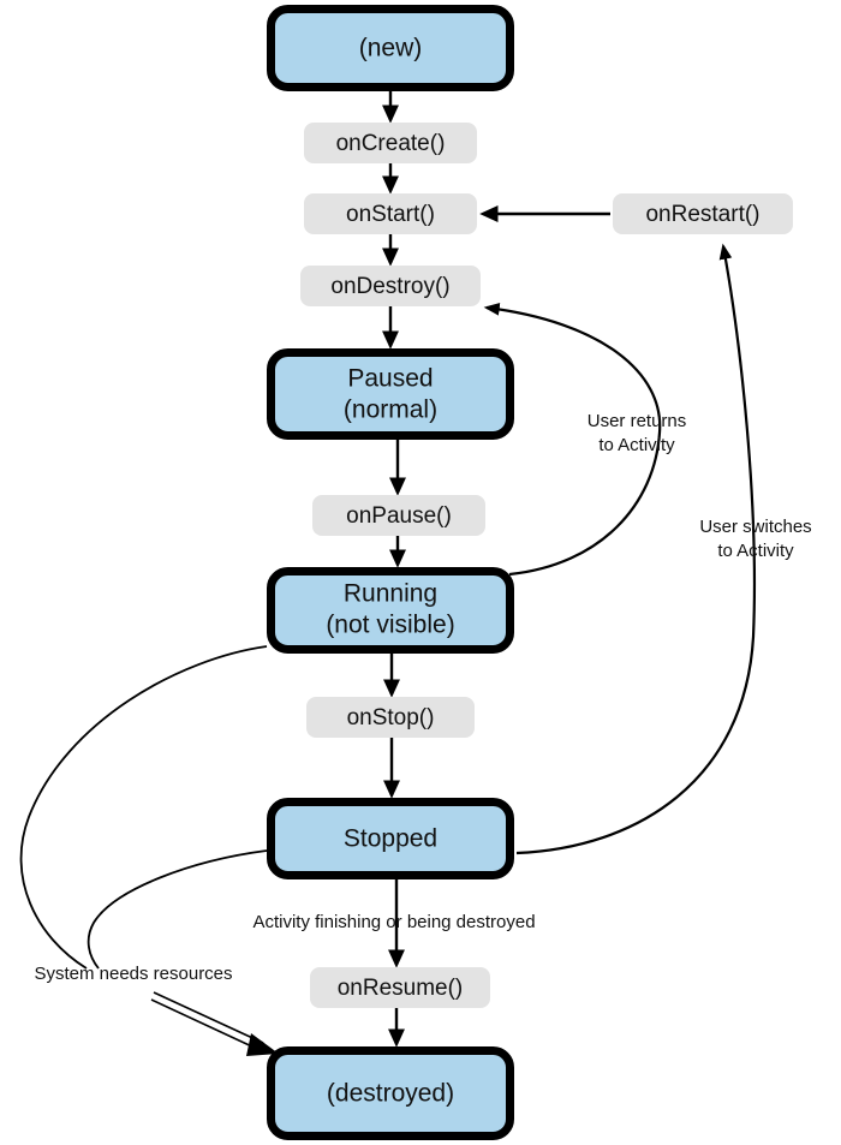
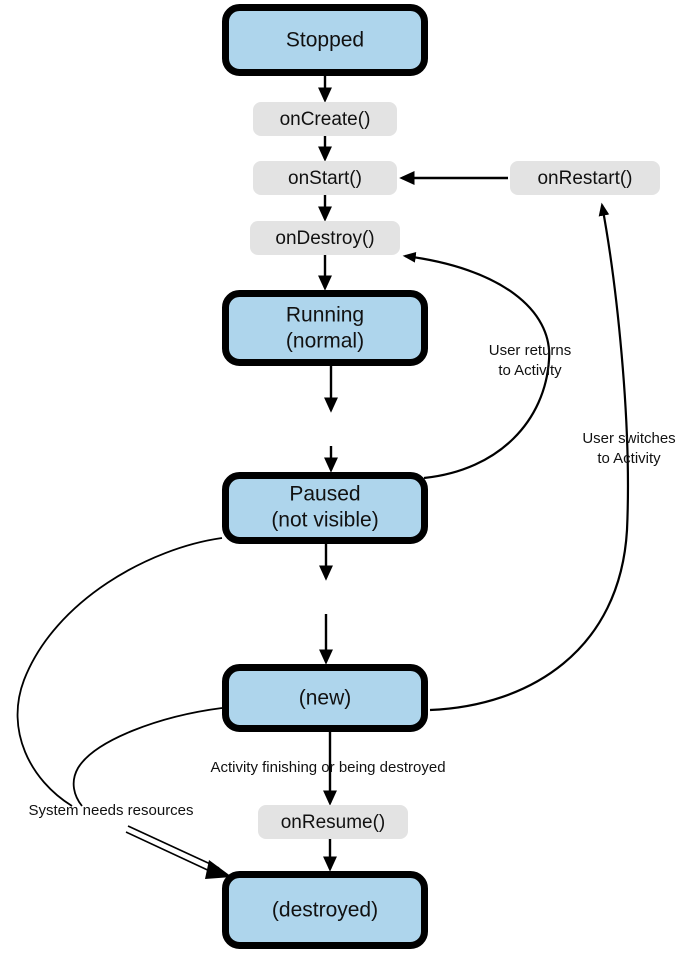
  onCreate()
  onStart()
  onDestroy()
  onRestart()
- onPause()
- onStop()
  onResume()
- (new)
+ Stopped
- Paused
+ Running
  (normal)
- Running
+ Paused
  (not visible)
- Stopped
+ (new)
  (destroyed)
  User returns
  to Activity
  User switches
  to Activity
  Activity finishing or being destroyed
  System needs resources
